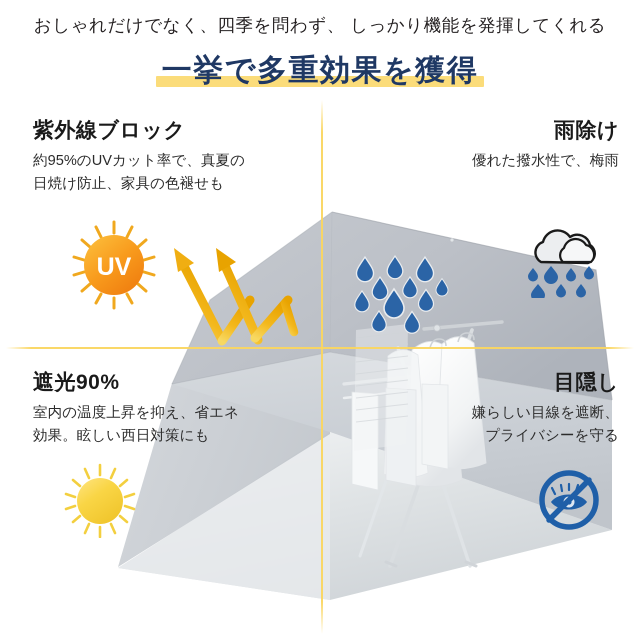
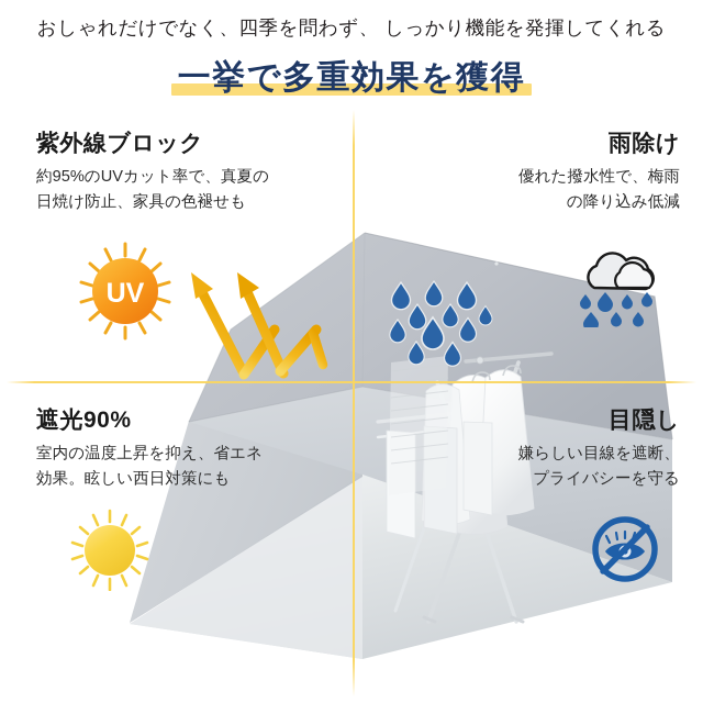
  おしゃれだけでなく、四季を問わず、 しっかり機能を発揮してくれる
  一挙で多重効果を獲得
  紫外線ブロック
  約95%のUVカット率で、真夏の
  日焼け防止、家具の色褪せも
  雨除け
  優れた撥水性で、梅雨
+ の降り込み低減
  遮光90%
  室内の温度上昇を抑え、省エネ
  効果。眩しい西日対策にも
  目隠し
  嫌らしい目線を遮断、
  プライバシーを守る
  UV
